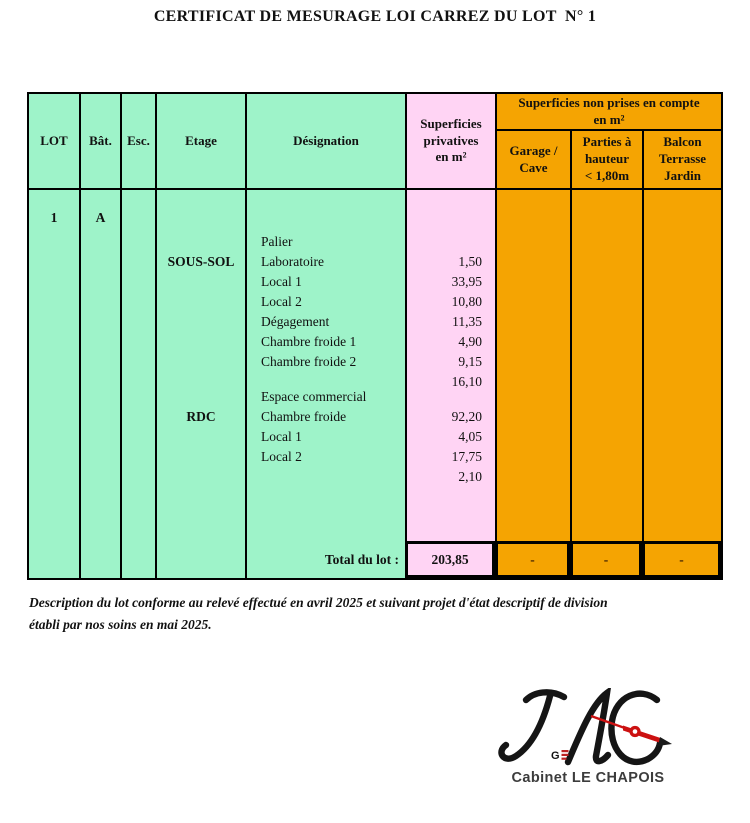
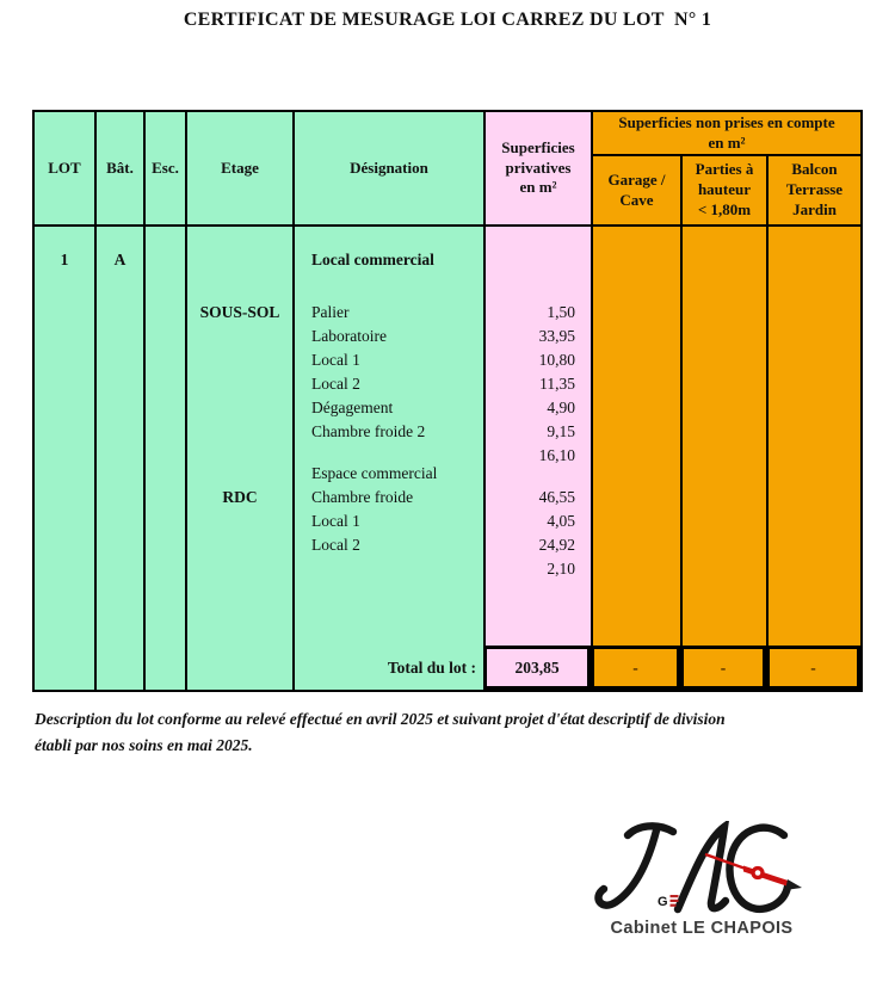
  CERTIFICAT DE MESURAGE LOI CARREZ DU LOT N° 1
  LOT
  Bât.
  Esc.
  Etage
  Désignation
  Superficies
  privatives
  en m²
  Superficies non prises en compte
  en m²
  Garage /
  Cave
  Parties à
  hauteur
  < 1,80m
  Balcon
  Terrasse
  Jardin
  1
  A
  SOUS-SOL
  RDC
+ Local commercial
  Palier
  Laboratoire
  Local 1
  Local 2
  Dégagement
- Chambre froide 1
  Chambre froide 2
  Espace commercial
  Chambre froide
  Local 1
  Local 2
  Total du lot :
  1,50
  33,95
  10,80
  11,35
  4,90
  9,15
  16,10
- 92,20
+ 46,55
  4,05
- 17,75
+ 24,92
  2,10
  203,85
  -
  -
  -
  Description du lot conforme au relevé effectué en avril 2025 et suivant projet d'état descriptif de division
  établi par nos soins en mai 2025.
  G
  Cabinet LE CHAPOIS
